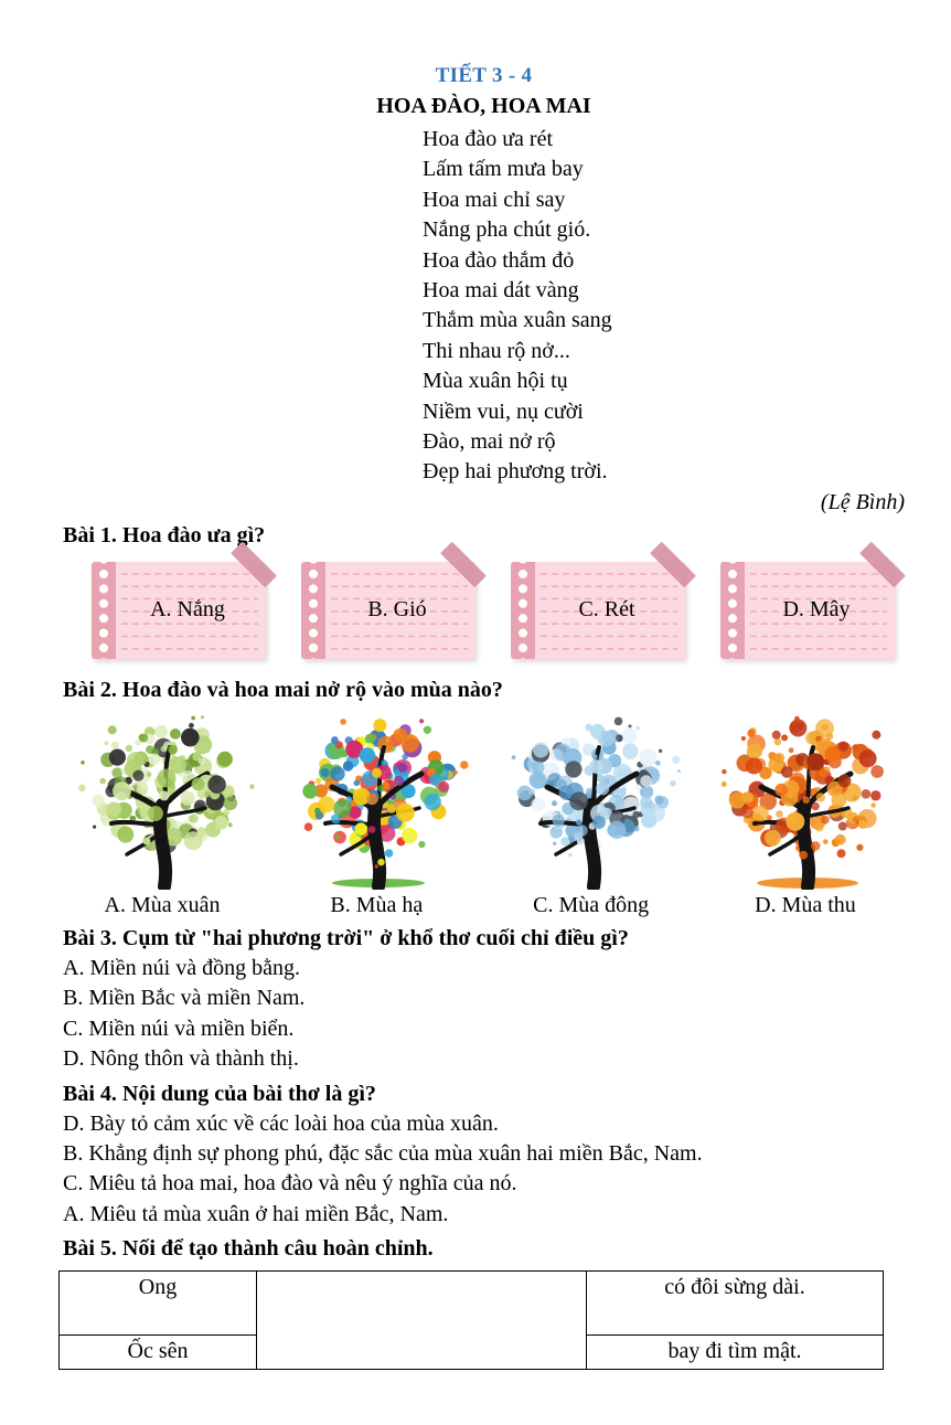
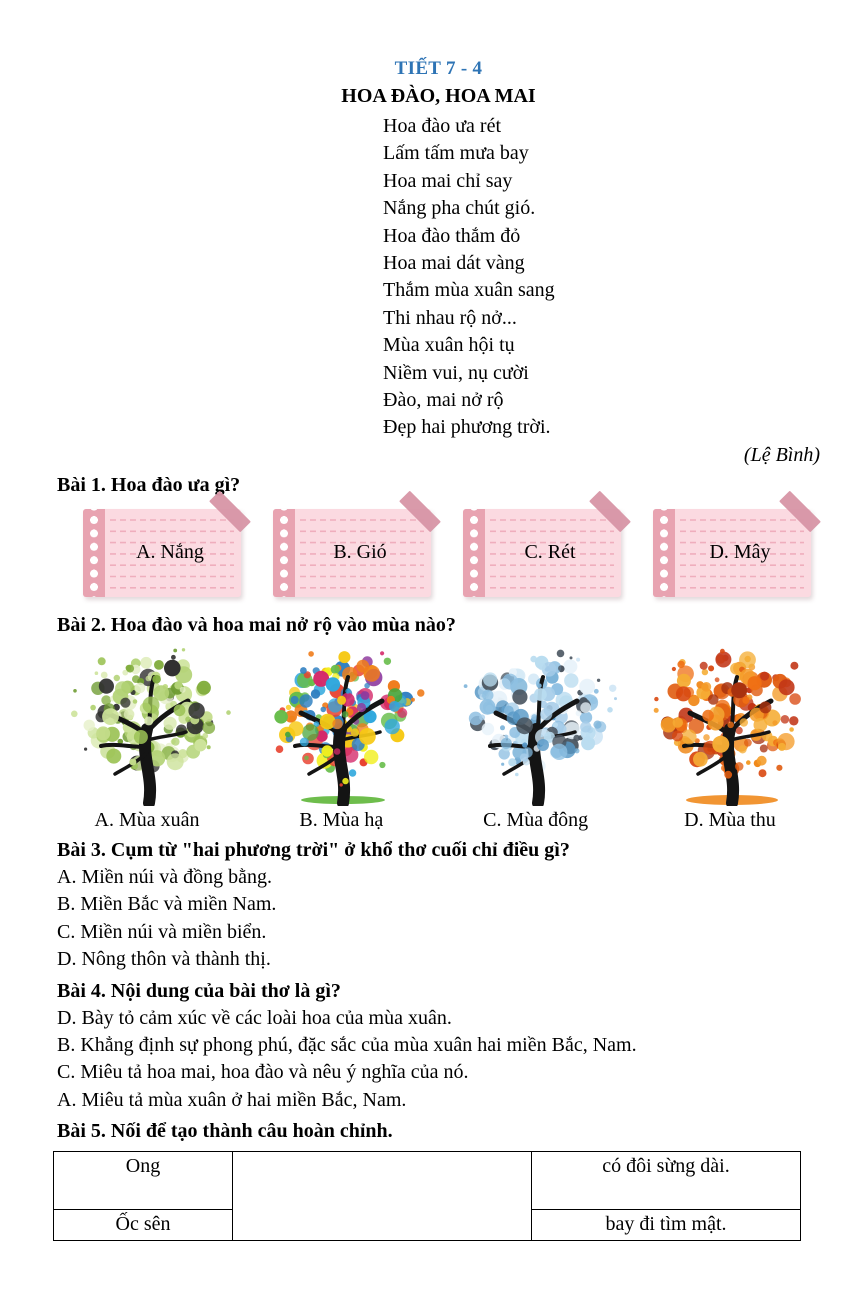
- TIẾT 3 - 4
+ TIẾT 7 - 4
  HOA ĐÀO, HOA MAI
  Hoa đào ưa rét
  Lấm tấm mưa bay
  Hoa mai chỉ say
  Nắng pha chút gió.
  Hoa đào thắm đỏ
  Hoa mai dát vàng
  Thắm mùa xuân sang
  Thi nhau rộ nở...
  Mùa xuân hội tụ
  Niềm vui, nụ cười
  Đào, mai nở rộ
  Đẹp hai phương trời.
  (Lệ Bình)
  Bài 1. Hoa đào ưa gì?
  A. Nắng
  B. Gió
  C. Rét
  D. Mây
  Bài 2. Hoa đào và hoa mai nở rộ vào mùa nào?
  A. Mùa xuân
  B. Mùa hạ
  C. Mùa đông
  D. Mùa thu
  Bài 3. Cụm từ "hai phương trời" ở khổ thơ cuối chỉ điều gì?
  A. Miền núi và đồng bằng.
  B. Miền Bắc và miền Nam.
  C. Miền núi và miền biển.
  D. Nông thôn và thành thị.
  Bài 4. Nội dung của bài thơ là gì?
  D. Bày tỏ cảm xúc về các loài hoa của mùa xuân.
  B. Khẳng định sự phong phú, đặc sắc của mùa xuân hai miền Bắc, Nam.
  C. Miêu tả hoa mai, hoa đào và nêu ý nghĩa của nó.
  A. Miêu tả mùa xuân ở hai miền Bắc, Nam.
  Bài 5. Nối để tạo thành câu hoàn chỉnh.
  Ong		có đôi sừng dài.
  Ốc sên	bay đi tìm mật.
